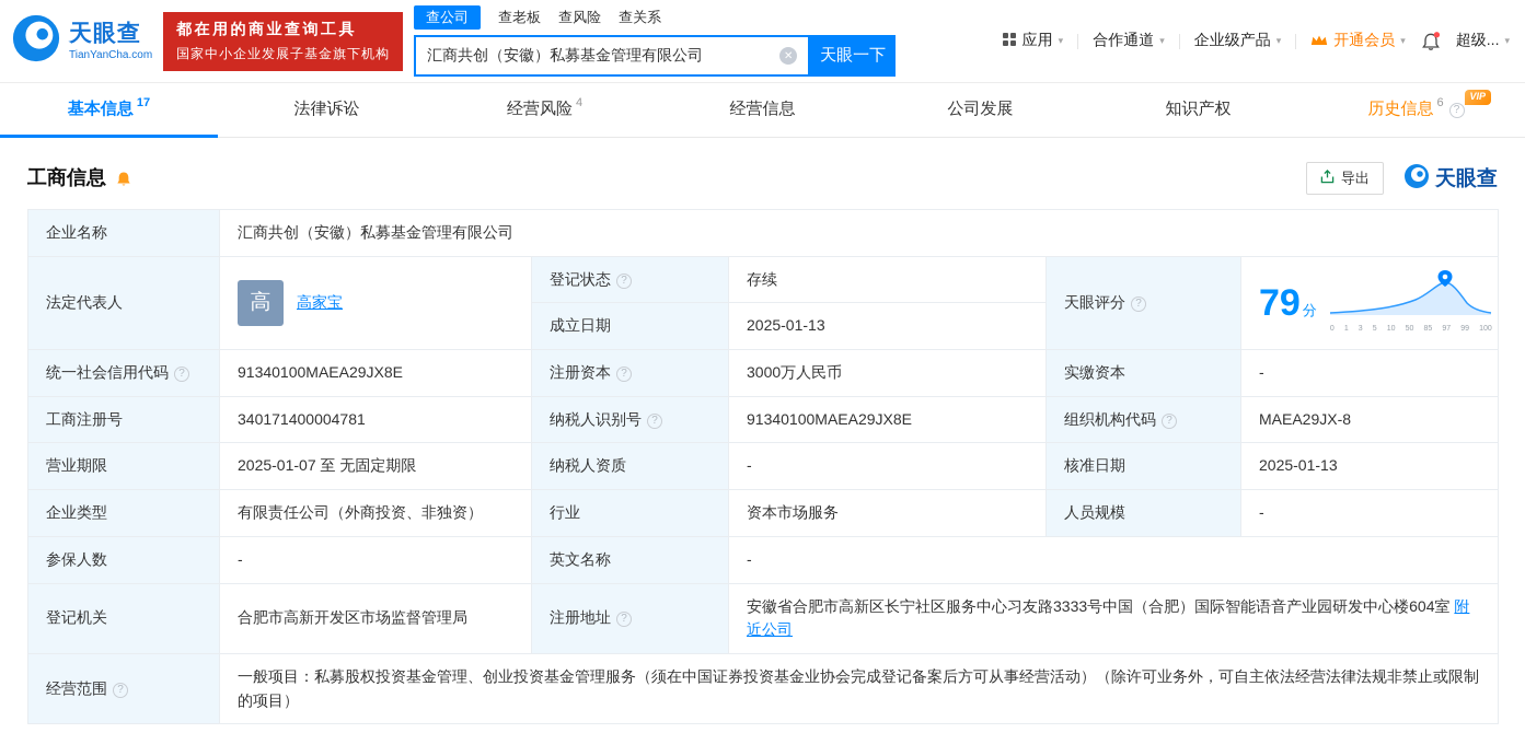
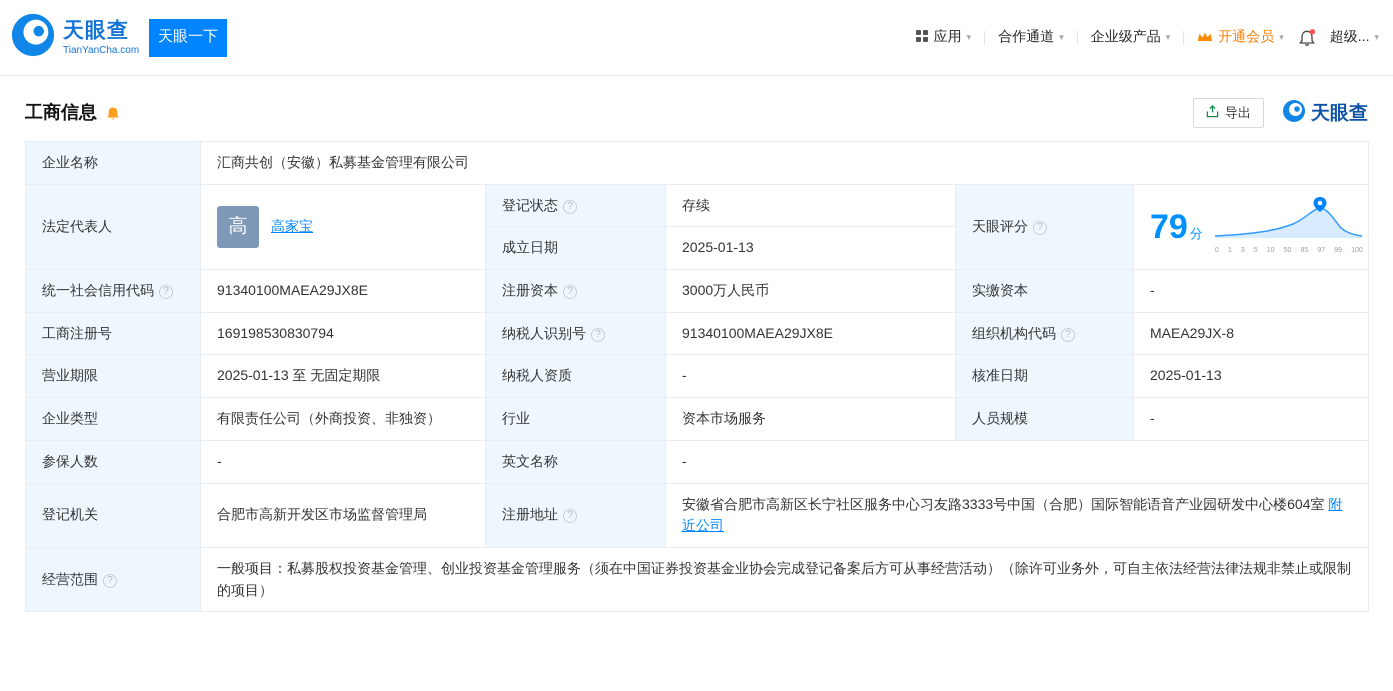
  天眼查
  TianYanCha.com
- 都在用的商业查询工具
- 国家中小企业发展子基金旗下机构
- 查公司
- 查老板
- 查风险
- 查关系
- 汇商共创（安徽）私募基金管理有限公司
- ✕
  天眼一下
  应用
  ▾
  合作通道
  ▾
  企业级产品
  ▾
  开通会员
  ▾
  超级...
  ▾
- 基本信息
- 17
- 法律诉讼
- 经营风险
- 4
- 经营信息
- 公司发展
- 知识产权
- 历史信息
- 6
- ?
- VIP
  工商信息
  导出
  天眼查
  企业名称	汇商共创（安徽）私募基金管理有限公司
  成立日期	2025-01-13
  统一社会信用代码 ?	91340100MAEA29JX8E	注册资本 ?	3000万人民币	实缴资本	-
- 工商注册号	340171400004781	纳税人识别号 ?	91340100MAEA29JX8E	组织机构代码 ?	MAEA29JX-8
+ 工商注册号	169198530830794	纳税人识别号 ?	91340100MAEA29JX8E	组织机构代码 ?	MAEA29JX-8
- 营业期限	2025-01-07 至 无固定期限	纳税人资质	-	核准日期	2025-01-13
+ 营业期限	2025-01-13 至 无固定期限	纳税人资质	-	核准日期	2025-01-13
  企业类型	有限责任公司（外商投资、非独资）	行业	资本市场服务	人员规模	-
  参保人数	-	英文名称	-
  登记机关	合肥市高新开发区市场监督管理局	注册地址 ?	安徽省合肥市高新区长宁社区服务中心习友路3333号中国（合肥）国际智能语音产业园研发中心楼604室 附近公司
  经营范围 ?	一般项目：私募股权投资基金管理、创业投资基金管理服务（须在中国证券投资基金业协会完成登记备案后方可从事经营活动）（除许可业务外，可自主依法经营法律法规非禁止或限制的项目）
